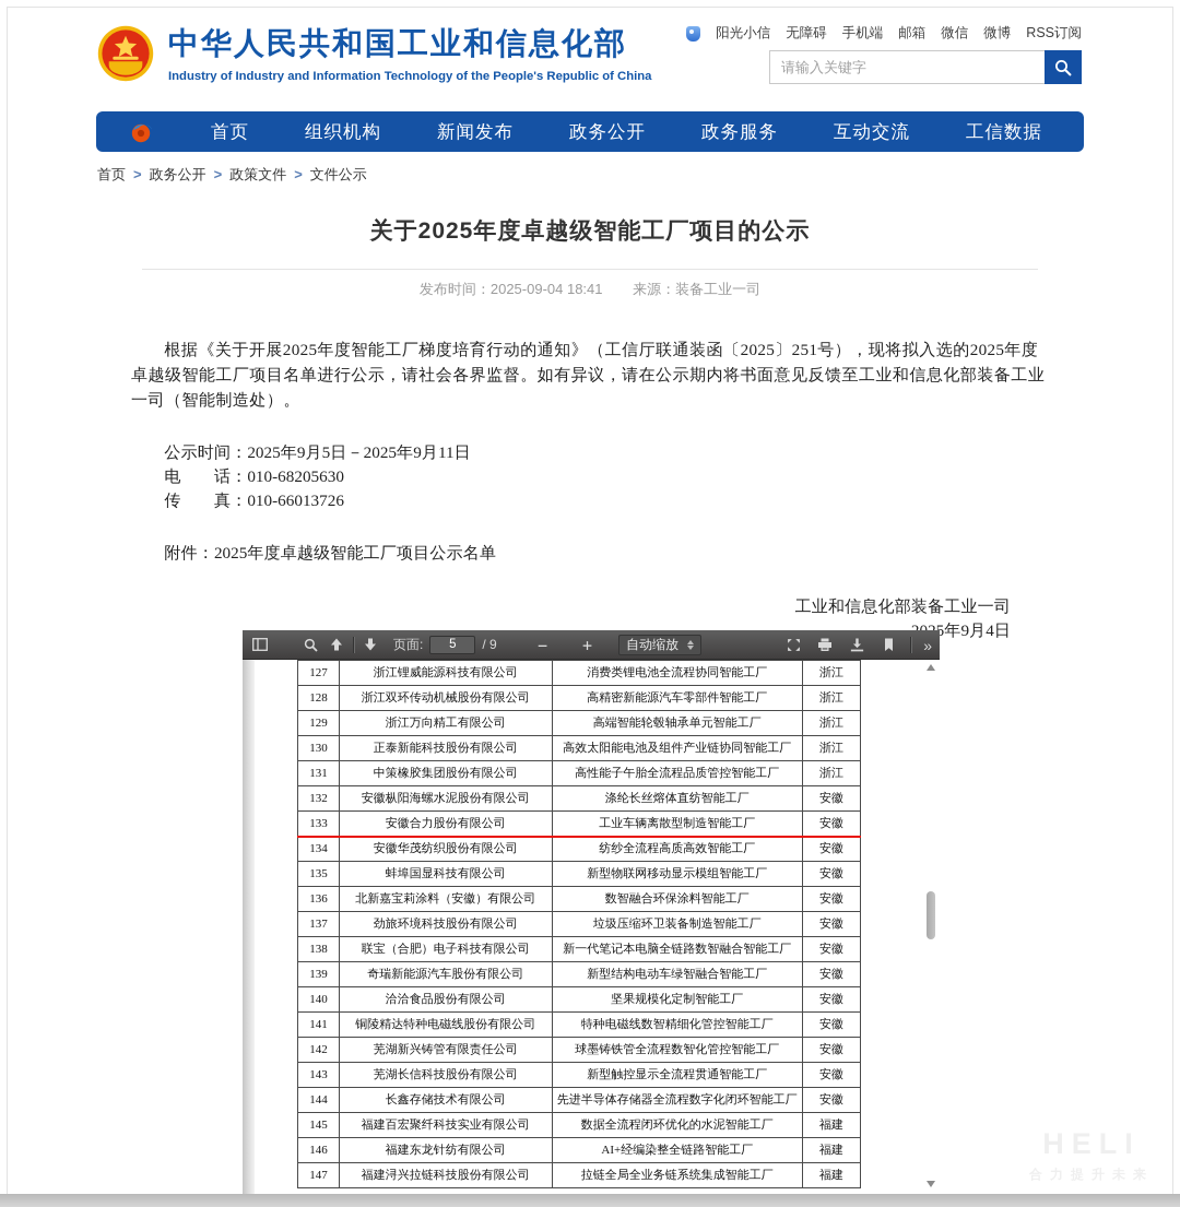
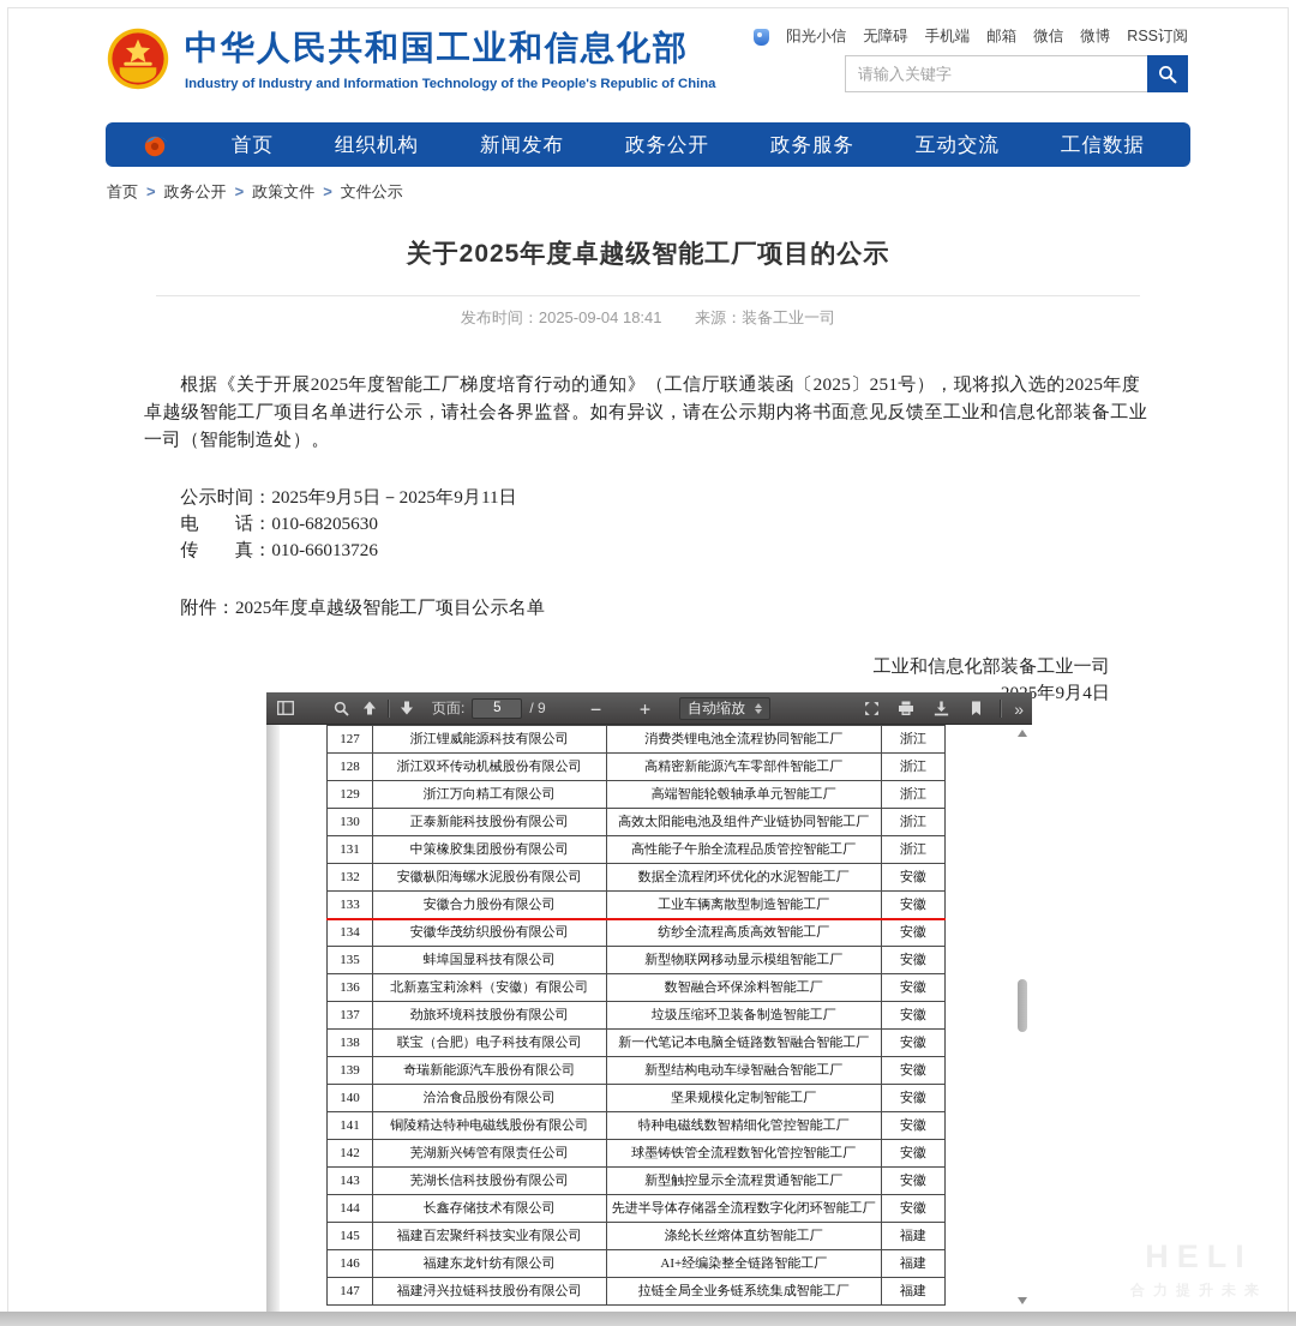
  中华人民共和国工业和信息化部
  Industry of Industry and Information Technology of the People's Republic of China
  阳光小信
  无障碍
  手机端
  邮箱
  微信
  微博
  RSS订阅
  请输入关键字
  首页
  组织机构
  新闻发布
  政务公开
  政务服务
  互动交流
  工信数据
  首页 > 政务公开 > 政策文件 > 文件公示
  关于2025年度卓越级智能工厂项目的公示
  发布时间：2025-09-04 18:41 来源：装备工业一司
  根据《关于开展2025年度智能工厂梯度培育行动的通知》（工信厅联通装函〔2025〕251号），现将拟入选的2025年度卓越级智能工厂项目名单进行公示，请社会各界监督。如有异议，请在公示期内将书面意见反馈至工业和信息化部装备工业一司（智能制造处）。
  公示时间：2025年9月5日－2025年9月11日
  电 话：010-68205630
  传 真：010-66013726
  附件：2025年度卓越级智能工厂项目公示名单
  工业和信息化部装备工业一司
  页面:
  5
  / 9
  −
  +
  自动缩放
  »
  127	浙江锂威能源科技有限公司	消费类锂电池全流程协同智能工厂	浙江
  128	浙江双环传动机械股份有限公司	高精密新能源汽车零部件智能工厂	浙江
  129	浙江万向精工有限公司	高端智能轮毂轴承单元智能工厂	浙江
  130	正泰新能科技股份有限公司	高效太阳能电池及组件产业链协同智能工厂	浙江
  131	中策橡胶集团股份有限公司	高性能子午胎全流程品质管控智能工厂	浙江
- 132	安徽枞阳海螺水泥股份有限公司	涤纶长丝熔体直纺智能工厂	安徽
+ 132	安徽枞阳海螺水泥股份有限公司	数据全流程闭环优化的水泥智能工厂	安徽
  133	安徽合力股份有限公司	工业车辆离散型制造智能工厂	安徽
  134	安徽华茂纺织股份有限公司	纺纱全流程高质高效智能工厂	安徽
  135	蚌埠国显科技有限公司	新型物联网移动显示模组智能工厂	安徽
  136	北新嘉宝莉涂料（安徽）有限公司	数智融合环保涂料智能工厂	安徽
  137	劲旅环境科技股份有限公司	垃圾压缩环卫装备制造智能工厂	安徽
  138	联宝（合肥）电子科技有限公司	新一代笔记本电脑全链路数智融合智能工厂	安徽
  139	奇瑞新能源汽车股份有限公司	新型结构电动车绿智融合智能工厂	安徽
  140	洽洽食品股份有限公司	坚果规模化定制智能工厂	安徽
  141	铜陵精达特种电磁线股份有限公司	特种电磁线数智精细化管控智能工厂	安徽
  142	芜湖新兴铸管有限责任公司	球墨铸铁管全流程数智化管控智能工厂	安徽
  143	芜湖长信科技股份有限公司	新型触控显示全流程贯通智能工厂	安徽
  144	长鑫存储技术有限公司	先进半导体存储器全流程数字化闭环智能工厂	安徽
- 145	福建百宏聚纤科技实业有限公司	数据全流程闭环优化的水泥智能工厂	福建
+ 145	福建百宏聚纤科技实业有限公司	涤纶长丝熔体直纺智能工厂	福建
  146	福建东龙针纺有限公司	AI+经编染整全链路智能工厂	福建
  147	福建浔兴拉链科技股份有限公司	拉链全局全业务链系统集成智能工厂	福建
